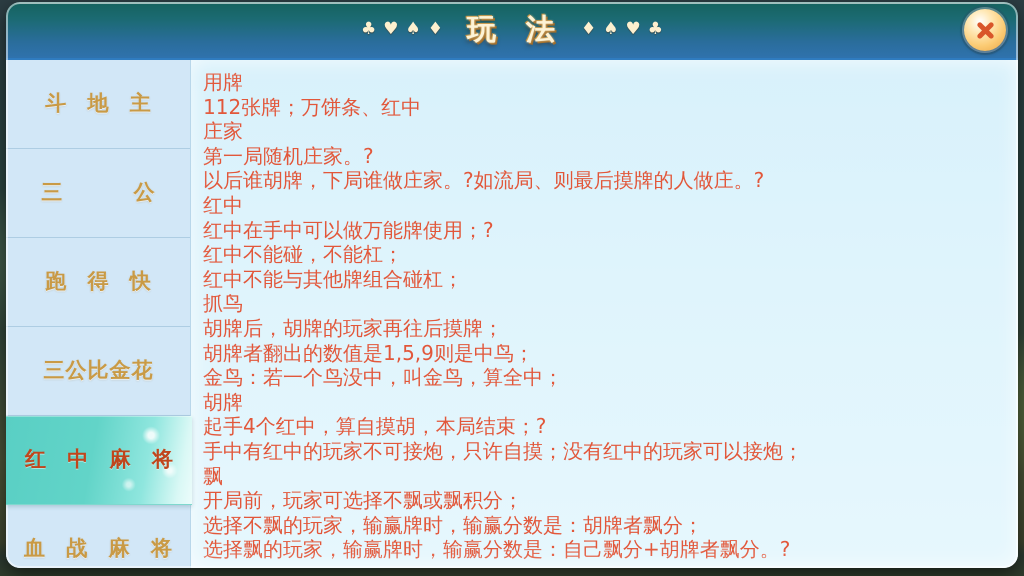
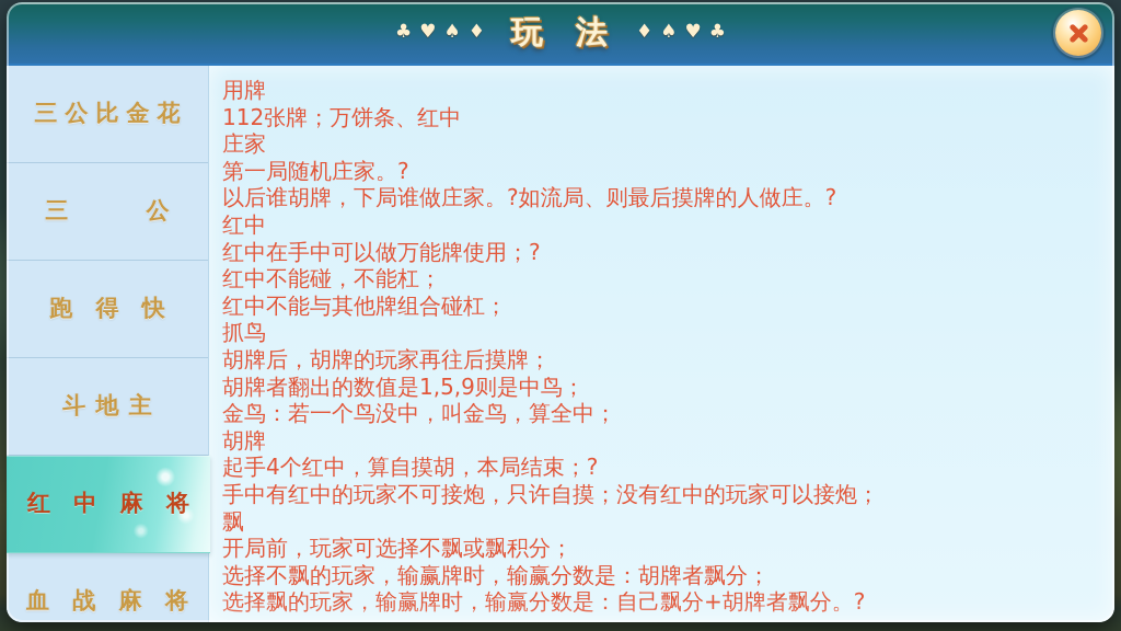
  ♣
  ♥
  ♠
  ♦
  玩 法
  ♦
  ♠
  ♥
  ♣
- 斗 地 主
+ 三公比金花
  三 公
  跑 得 快
- 三公比金花
+ 斗 地 主
  红 中 麻 将
  血 战 麻 将
  用牌
  112张牌；万饼条、红中
  庄家
  第一局随机庄家。?
  以后谁胡牌，下局谁做庄家。?如流局、则最后摸牌的人做庄。?
  红中
  红中在手中可以做万能牌使用；?
  红中不能碰，不能杠；
  红中不能与其他牌组合碰杠；
  抓鸟
  胡牌后，胡牌的玩家再往后摸牌；
  胡牌者翻出的数值是1,5,9则是中鸟；
  金鸟：若一个鸟没中，叫金鸟，算全中；
  胡牌
  起手4个红中，算自摸胡，本局结束；?
  手中有红中的玩家不可接炮，只许自摸；没有红中的玩家可以接炮；
  飘
  开局前，玩家可选择不飘或飘积分；
  选择不飘的玩家，输赢牌时，输赢分数是：胡牌者飘分；
  选择飘的玩家，输赢牌时，输赢分数是：自己飘分+胡牌者飘分。?
